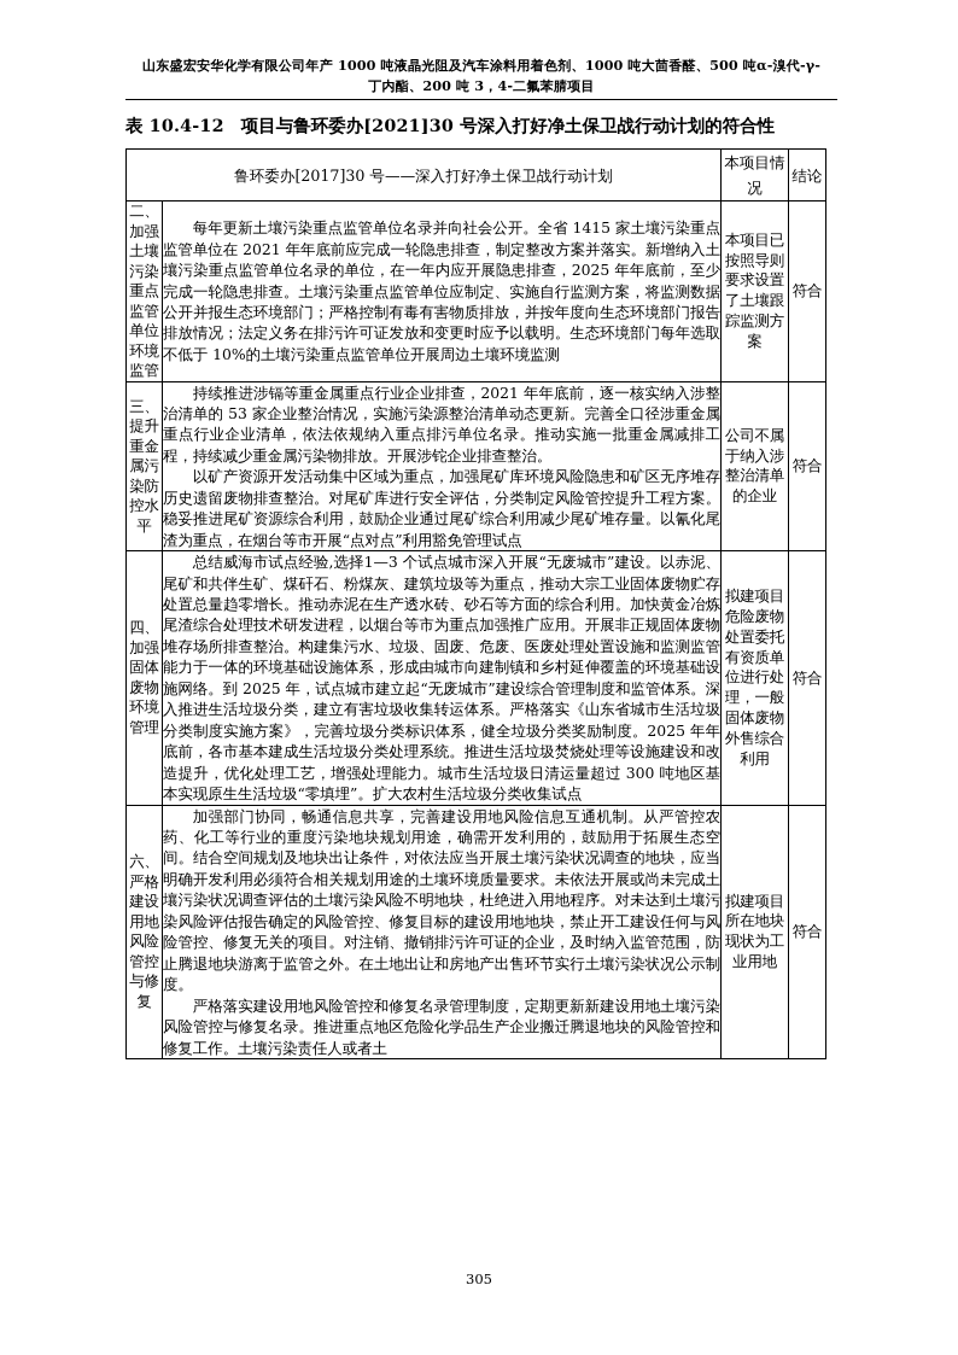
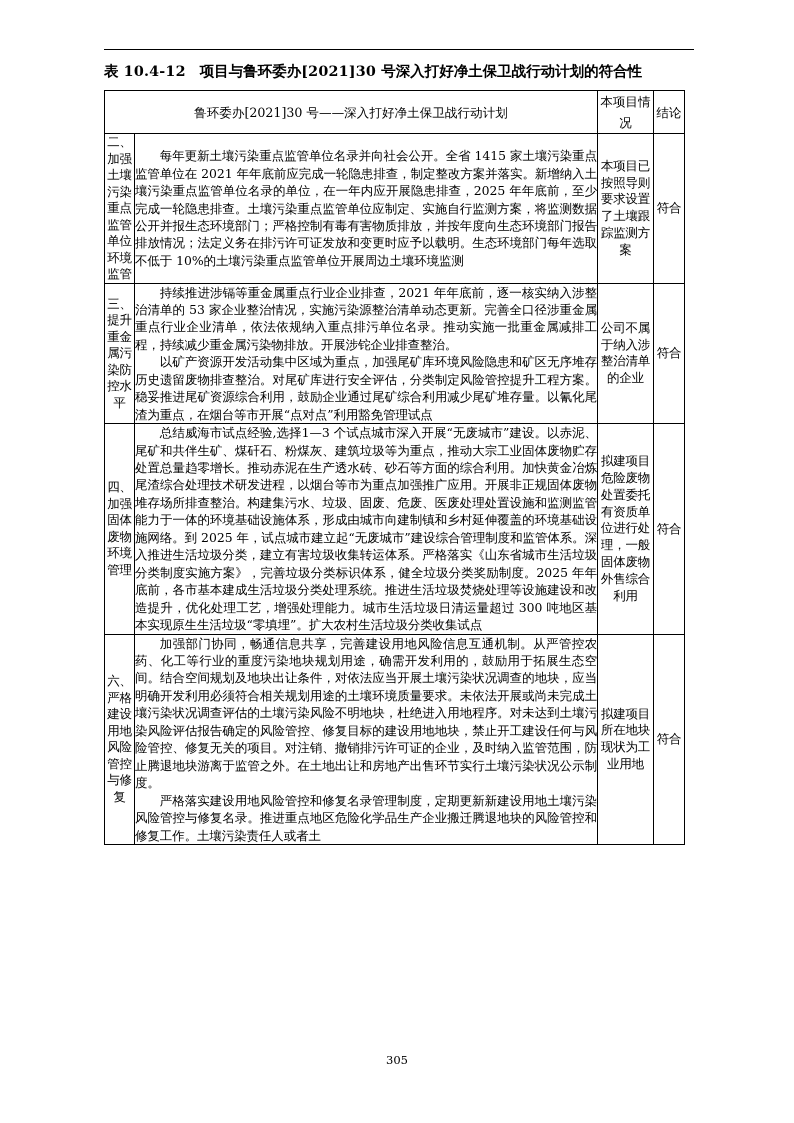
- 山东盛宏安华化学有限公司年产 1000 吨液晶光阻及汽车涂料用着色剂、1000 吨大茴香醛、500 吨α-溴代-γ-
- 丁内酯、200 吨 3，4-二氟苯腈项目
  表 10.4-12 项目与鲁环委办[2021]30 号深入打好净土保卫战行动计划的符合性
- 鲁环委办[2017]30 号——深入打好净土保卫战行动计划	本项目情况	结论
+ 鲁环委办[2021]30 号——深入打好净土保卫战行动计划	本项目情况	结论
  二、加强土壤污染重点监管单位环境监管	每年更新土壤污染重点监管单位名录并向社会公开。全省 1415 家土壤污染重点监管单位在 2021 年年底前应完成一轮隐患排查，制定整改方案并落实。新增纳入土壤污染重点监管单位名录的单位，在一年内应开展隐患排查，2025 年年底前，至少完成一轮隐患排查。土壤污染重点监管单位应制定、实施自行监测方案，将监测数据公开并报生态环境部门；严格控制有毒有害物质排放，并按年度向生态环境部门报告排放情况；法定义务在排污许可证发放和变更时应予以载明。生态环境部门每年选取不低于 10%的土壤污染重点监管单位开展周边土壤环境监测	本项目已按照导则要求设置了土壤跟踪监测方案	符合
  三、提升重金属污染防控水平	持续推进涉镉等重金属重点行业企业排查，2021 年年底前，逐一核实纳入涉整治清单的 53 家企业整治情况，实施污染源整治清单动态更新。完善全口径涉重金属重点行业企业清单，依法依规纳入重点排污单位名录。推动实施一批重金属减排工程，持续减少重金属污染物排放。开展涉铊企业排查整治。 以矿产资源开发活动集中区域为重点，加强尾矿库环境风险隐患和矿区无序堆存历史遗留废物排查整治。对尾矿库进行安全评估，分类制定风险管控提升工程方案。稳妥推进尾矿资源综合利用，鼓励企业通过尾矿综合利用减少尾矿堆存量。以氰化尾渣为重点，在烟台等市开展“点对点”利用豁免管理试点	公司不属于纳入涉整治清单的企业	符合
  四、加强固体废物环境管理	总结威海市试点经验,选择1—3 个试点城市深入开展“无废城市”建设。以赤泥、尾矿和共伴生矿、煤矸石、粉煤灰、建筑垃圾等为重点，推动大宗工业固体废物贮存处置总量趋零增长。推动赤泥在生产透水砖、砂石等方面的综合利用。加快黄金冶炼尾渣综合处理技术研发进程，以烟台等市为重点加强推广应用。开展非正规固体废物堆存场所排查整治。构建集污水、垃圾、固废、危废、医废处理处置设施和监测监管能力于一体的环境基础设施体系，形成由城市向建制镇和乡村延伸覆盖的环境基础设施网络。到 2025 年，试点城市建立起“无废城市”建设综合管理制度和监管体系。深入推进生活垃圾分类，建立有害垃圾收集转运体系。严格落实《山东省城市生活垃圾分类制度实施方案》，完善垃圾分类标识体系，健全垃圾分类奖励制度。2025 年年底前，各市基本建成生活垃圾分类处理系统。推进生活垃圾焚烧处理等设施建设和改造提升，优化处理工艺，增强处理能力。城市生活垃圾日清运量超过 300 吨地区基本实现原生生活垃圾“零填埋”。扩大农村生活垃圾分类收集试点	拟建项目危险废物处置委托有资质单位进行处理，一般固体废物外售综合利用	符合
  六、严格建设用地风险管控与修复	加强部门协同，畅通信息共享，完善建设用地风险信息互通机制。从严管控农药、化工等行业的重度污染地块规划用途，确需开发利用的，鼓励用于拓展生态空间。结合空间规划及地块出让条件，对依法应当开展土壤污染状况调查的地块，应当明确开发利用必须符合相关规划用途的土壤环境质量要求。未依法开展或尚未完成土壤污染状况调查评估的土壤污染风险不明地块，杜绝进入用地程序。对未达到土壤污染风险评估报告确定的风险管控、修复目标的建设用地地块，禁止开工建设任何与风险管控、修复无关的项目。对注销、撤销排污许可证的企业，及时纳入监管范围，防止腾退地块游离于监管之外。在土地出让和房地产出售环节实行土壤污染状况公示制度。 严格落实建设用地风险管控和修复名录管理制度，定期更新新建设用地土壤污染风险管控与修复名录。推进重点地区危险化学品生产企业搬迁腾退地块的风险管控和修复工作。土壤污染责任人或者土	拟建项目所在地块现状为工业用地	符合
  305
